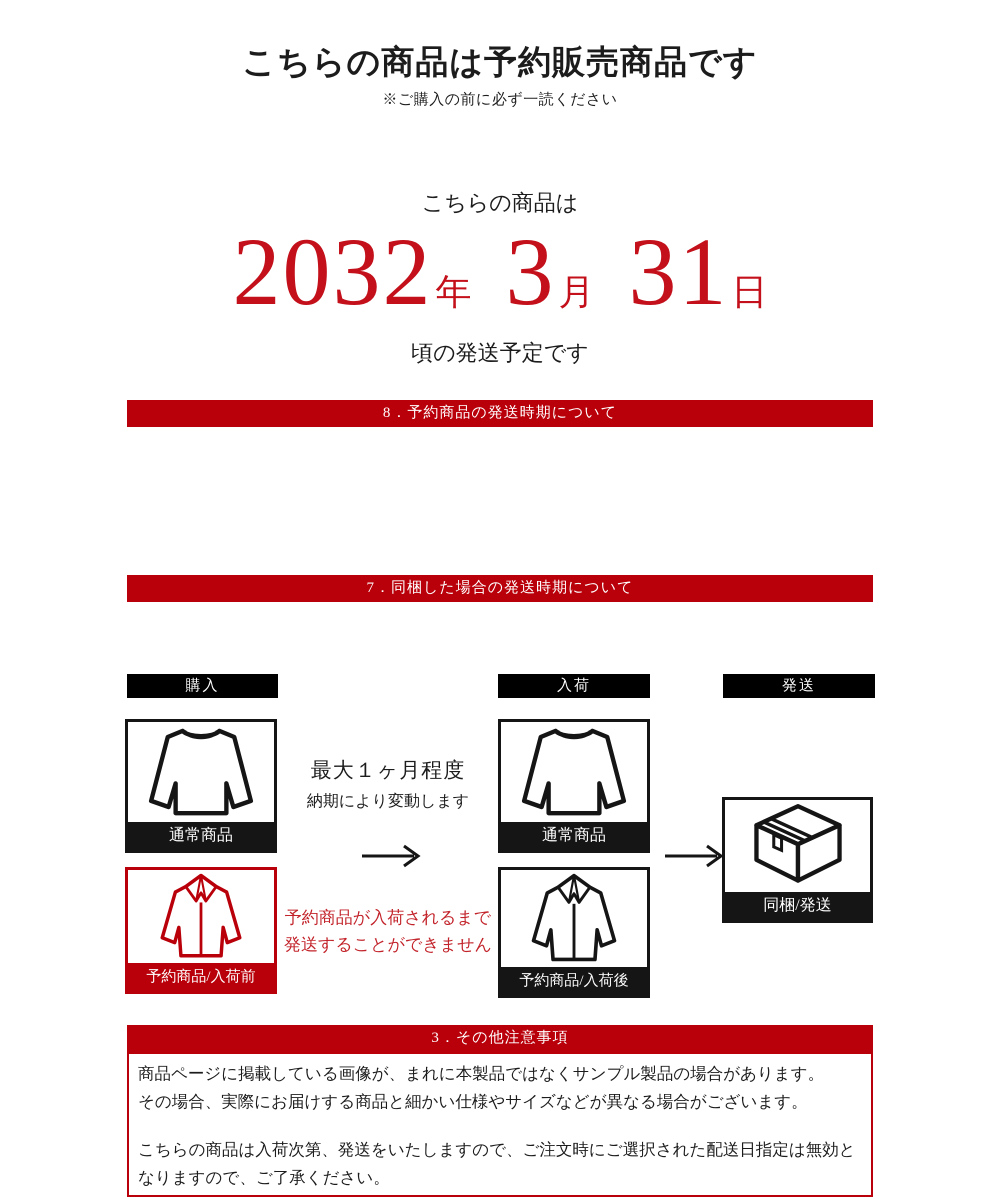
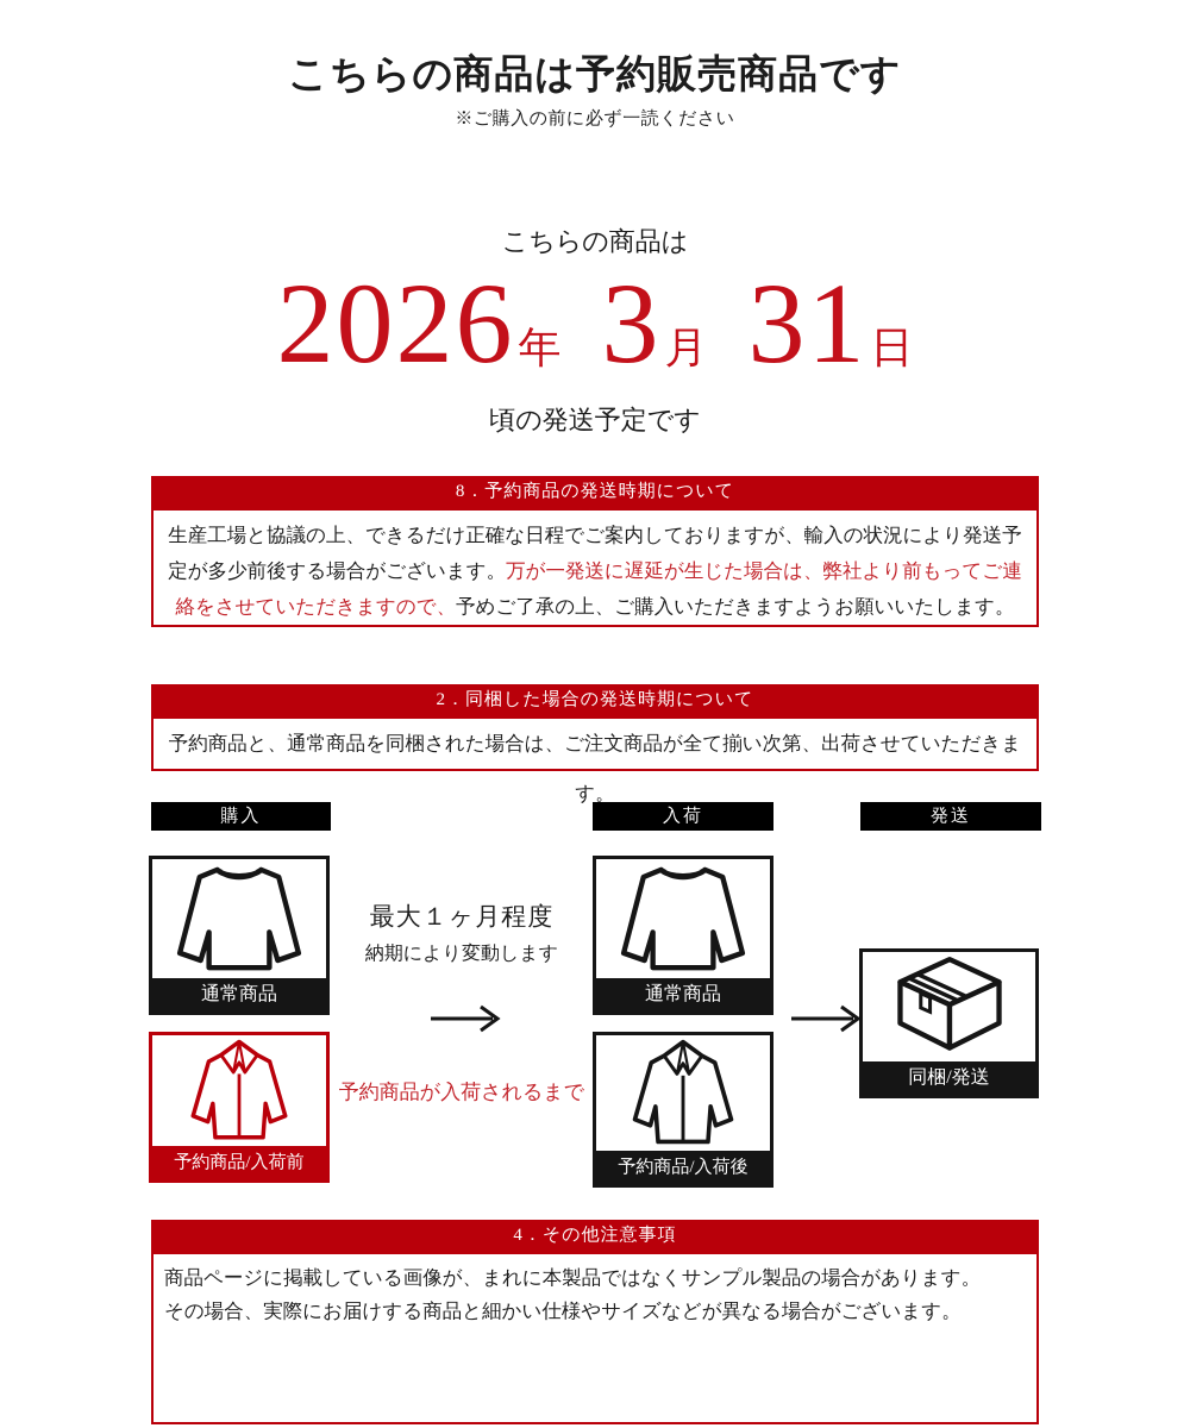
  こちらの商品は予約販売商品です
  ※ご購入の前に必ず一読ください
  こちらの商品は
- 2032年 3月 31日
+ 2026年 3月 31日
  頃の発送予定です
  8．予約商品の発送時期について
+ 生産工場と協議の上、できるだけ正確な日程でご案内しておりますが、輸入の状況により発送予定が多少前後する場合がございます。万が一発送に遅延が生じた場合は、弊社より前もってご連絡をさせていただきますので、予めご了承の上、ご購入いただきますようお願いいたします。
- 7．同梱した場合の発送時期について
+ 2．同梱した場合の発送時期について
+ 予約商品と、通常商品を同梱された場合は、ご注文商品が全て揃い次第、出荷させていただきます。
  購入
  入荷
  発送
  通常商品
  予約商品/入荷前
  最大１ヶ月程度
  納期により変動します
  予約商品が入荷されるまで
- 発送することができません
  通常商品
  予約商品/入荷後
  同梱/発送
- 3．その他注意事項
+ 4．その他注意事項
  商品ページに掲載している画像が、まれに本製品ではなくサンプル製品の場合があります。
  その場合、実際にお届けする商品と細かい仕様やサイズなどが異なる場合がございます。
- こちらの商品は入荷次第、発送をいたしますので、ご注文時にご選択された配送日指定は無効となりますので、ご了承ください。
